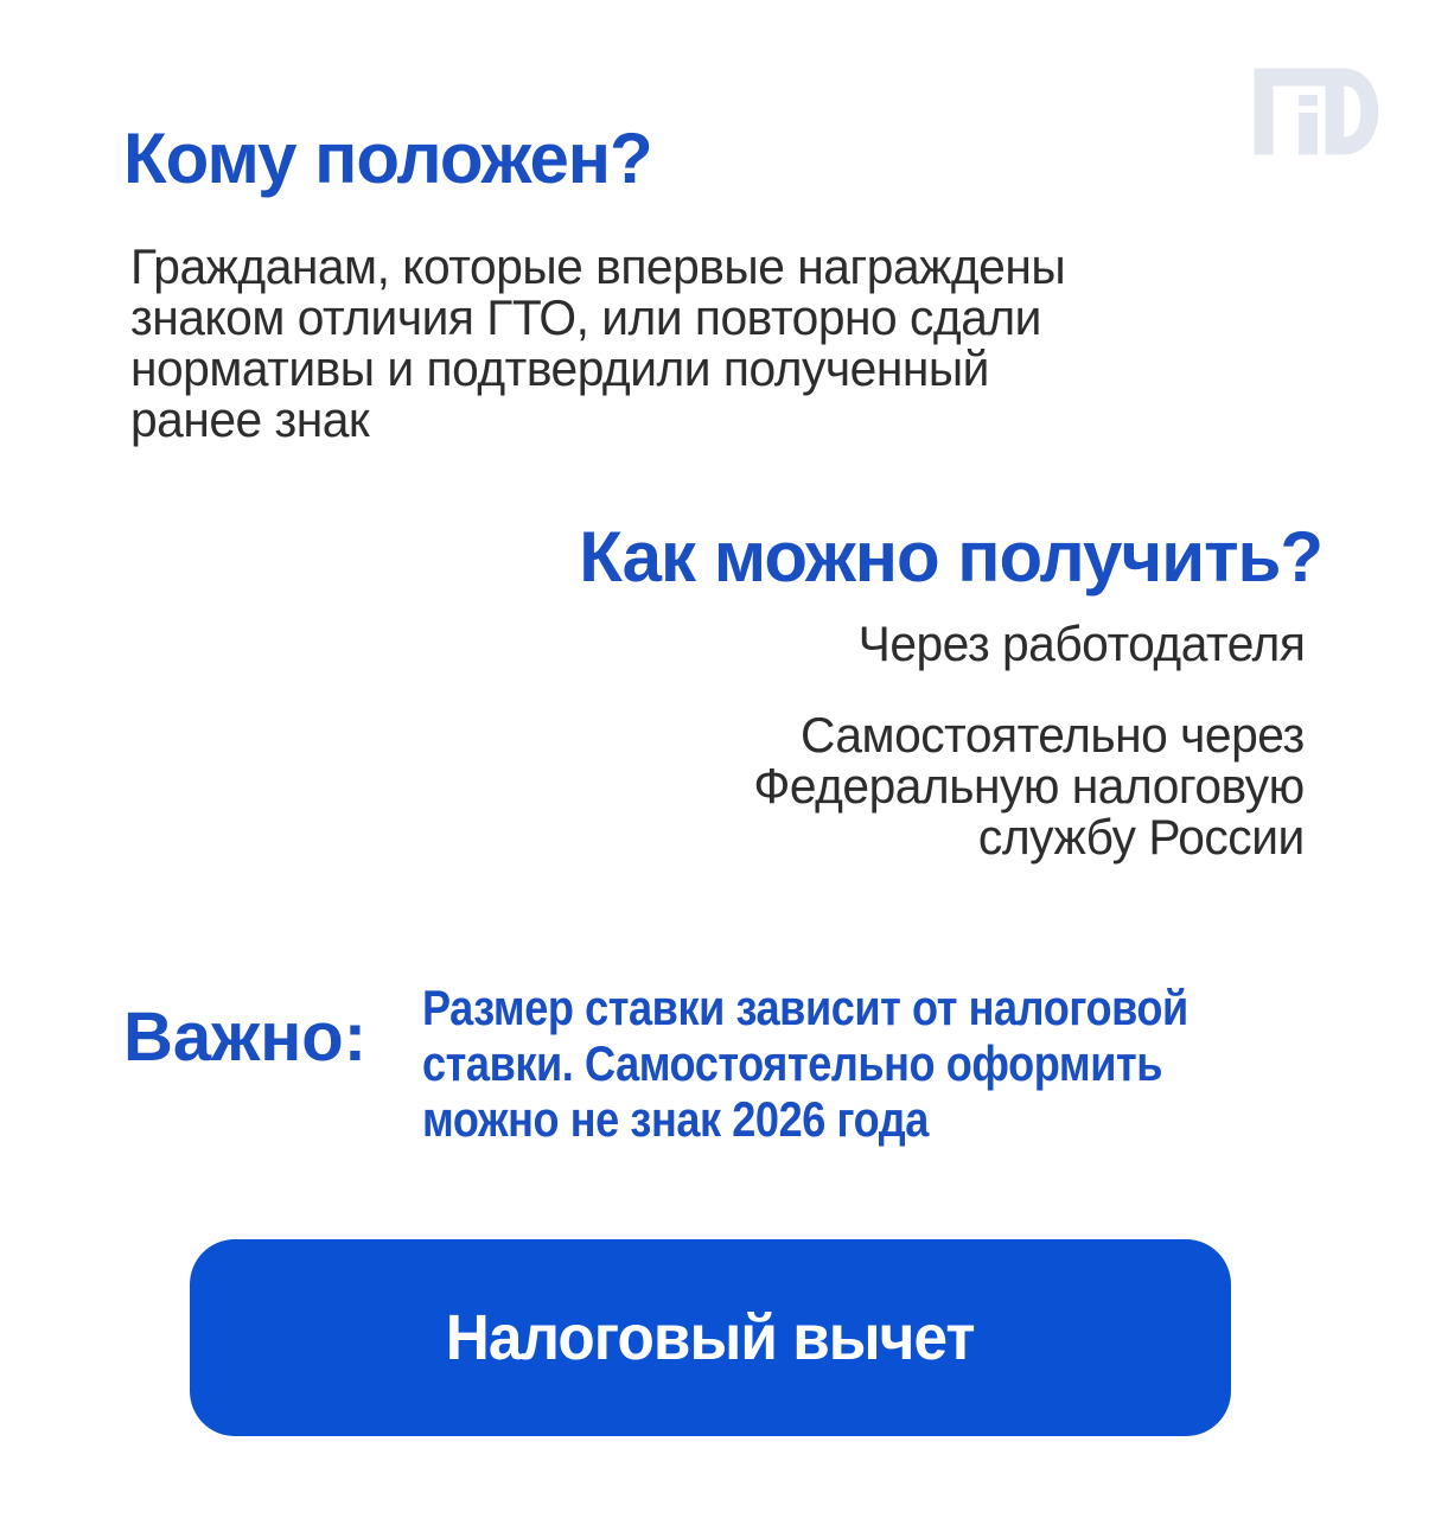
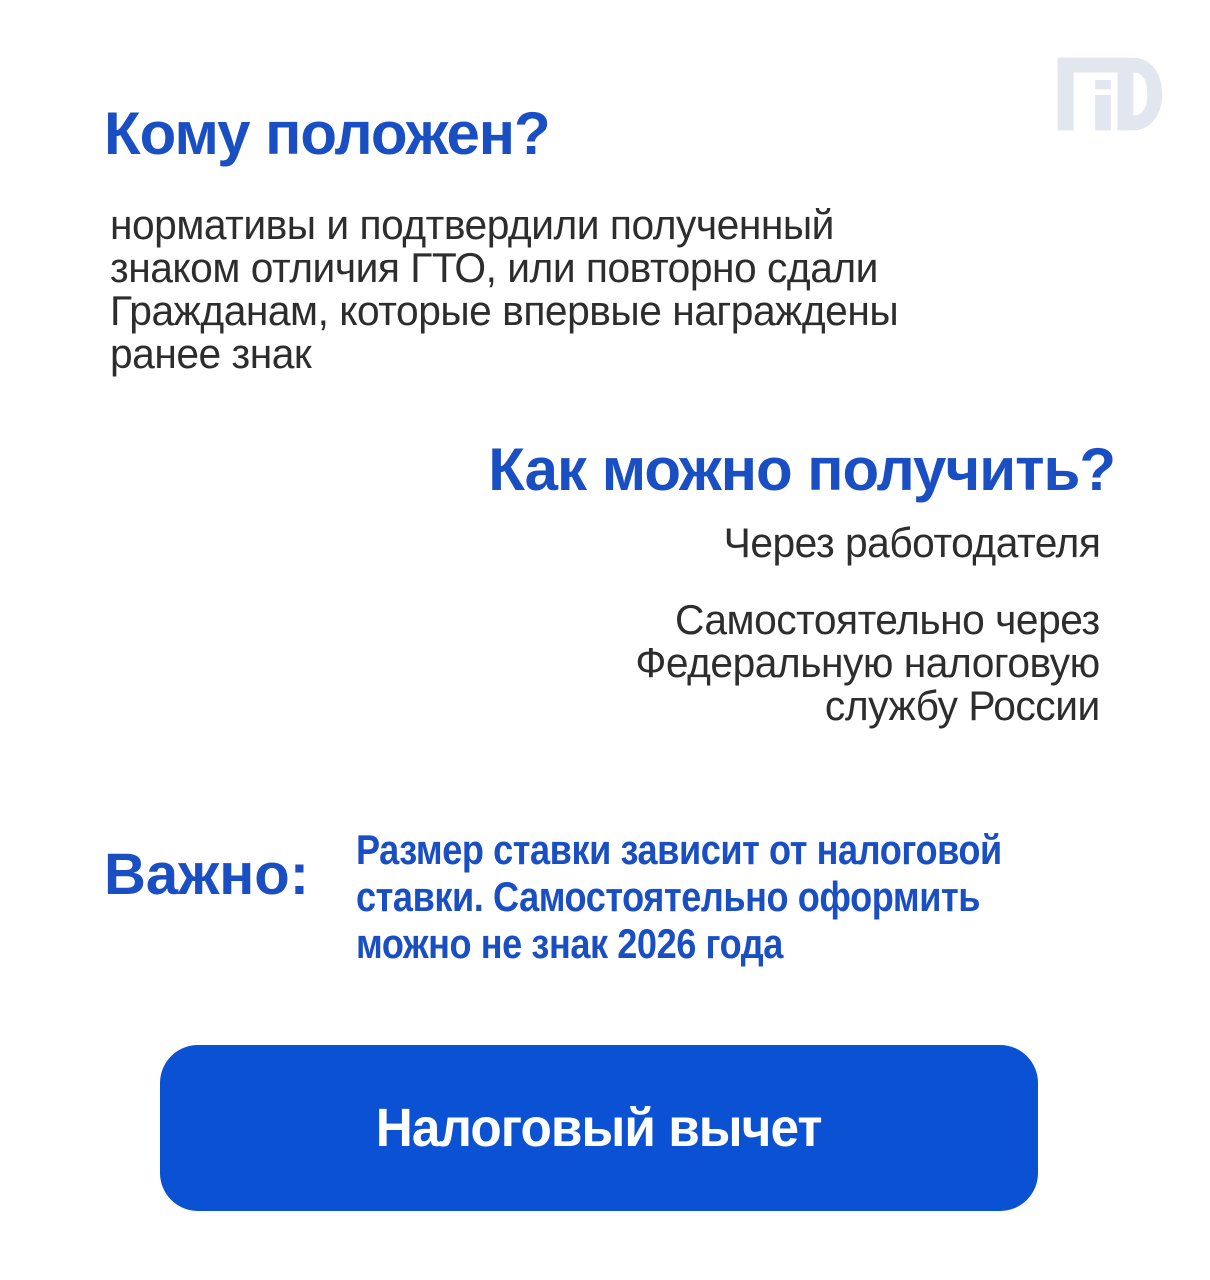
  Кому положен?
- Гражданам, которые впервые награждены
+ нормативы и подтвердили полученный
  знаком отличия ГТО, или повторно сдали
- нормативы и подтвердили полученный
+ Гражданам, которые впервые награждены
  ранее знак
  Как можно получить?
  Через работодателя
  Самостоятельно через
  Федеральную налоговую
  службу России
  Важно:
  Размер ставки зависит от налоговой
  ставки. Самостоятельно оформить
  можно не знак 2026 года
  Налоговый вычет
